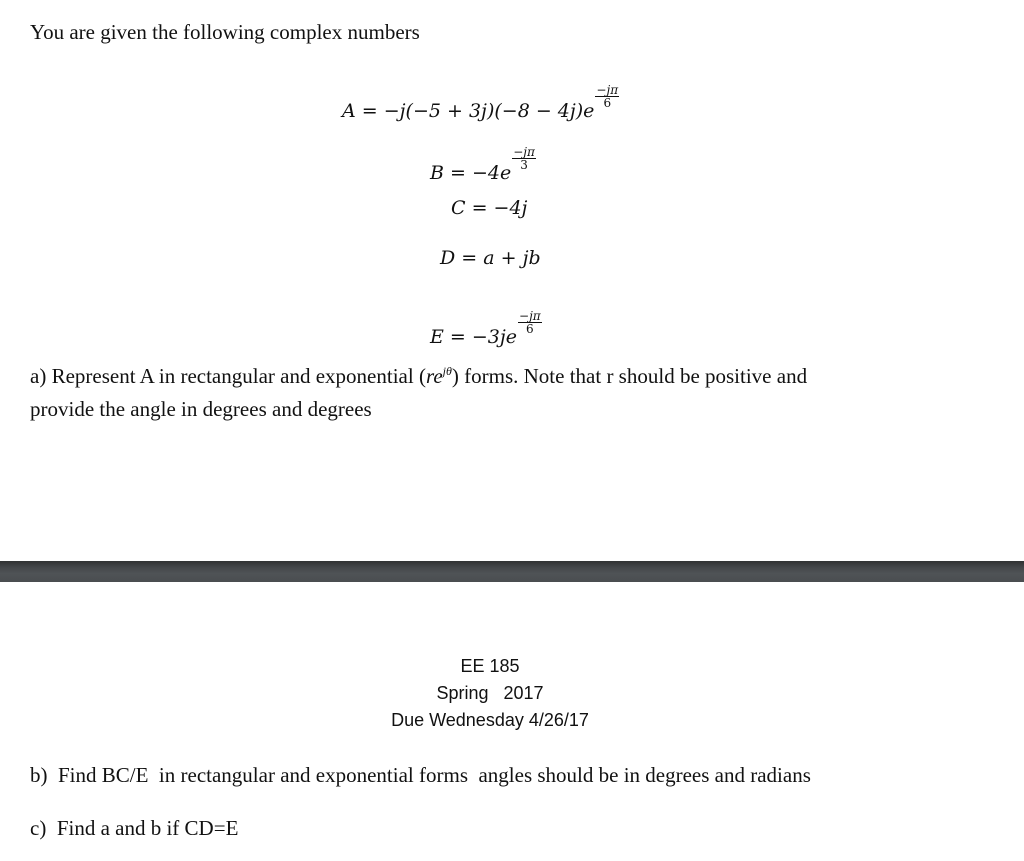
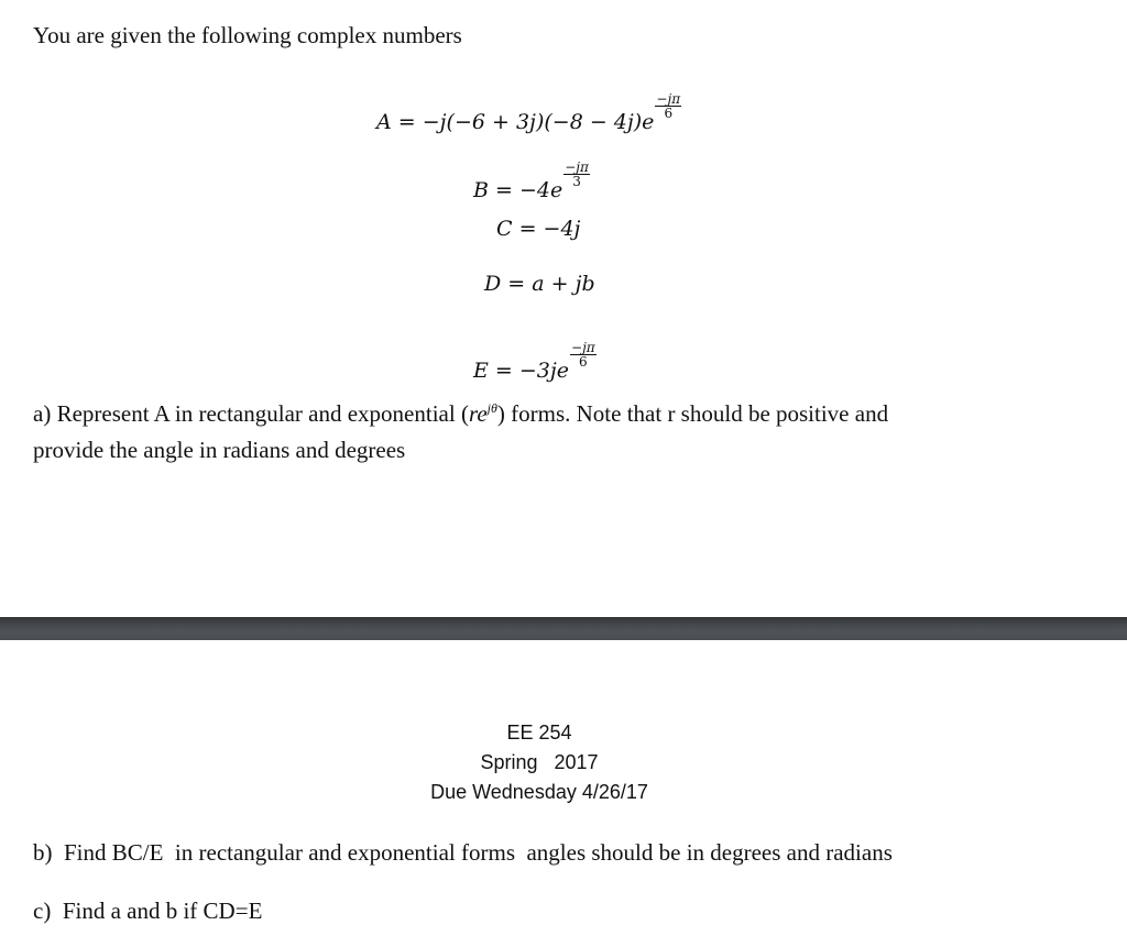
  You are given the following complex numbers
- A = −j(−5 + 3j)(−8 − 4j)e
+ A = −j(−6 + 3j)(−8 − 4j)e
  −jπ
  6
  B = −4e
  −jπ
  3
  C = −4j
  D = a + jb
  E = −3je
  −jπ
  6
  a) Represent A in rectangular and exponential (rejθ) forms. Note that r should be positive and
- provide the angle in degrees and degrees
+ provide the angle in radians and degrees
- EE 185
+ EE 254
  Spring 2017
  Due Wednesday 4/26/17
  b) Find BC/E in rectangular and exponential forms angles should be in degrees and radians
  c) Find a and b if CD=E
